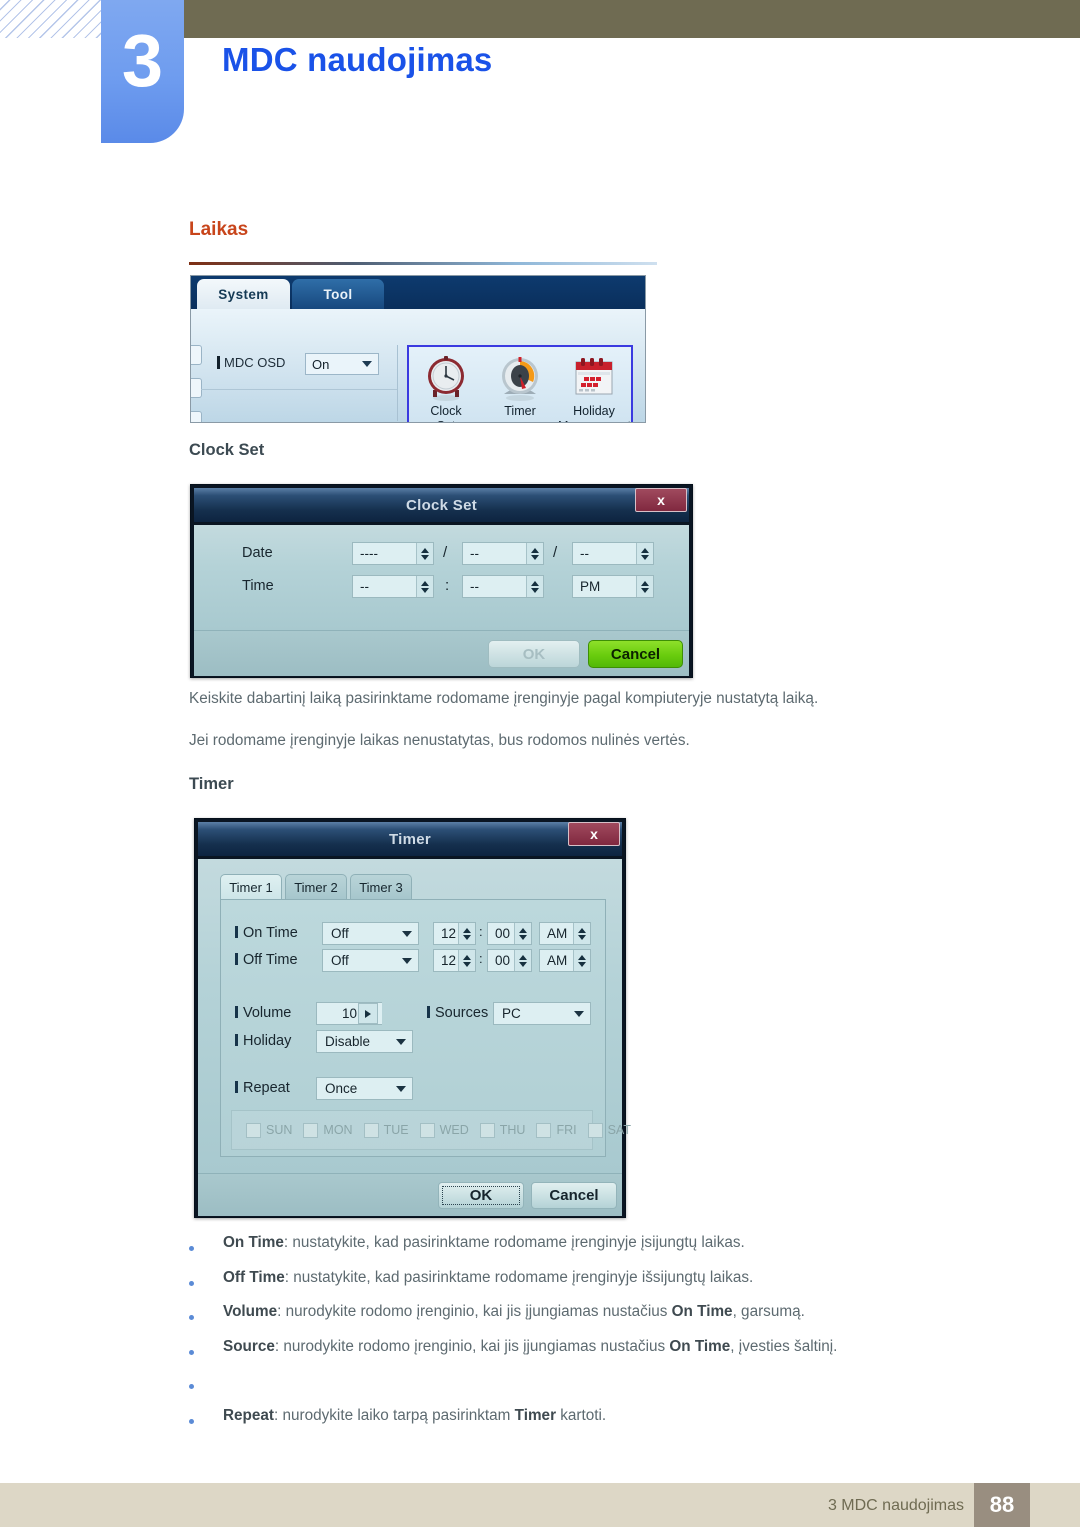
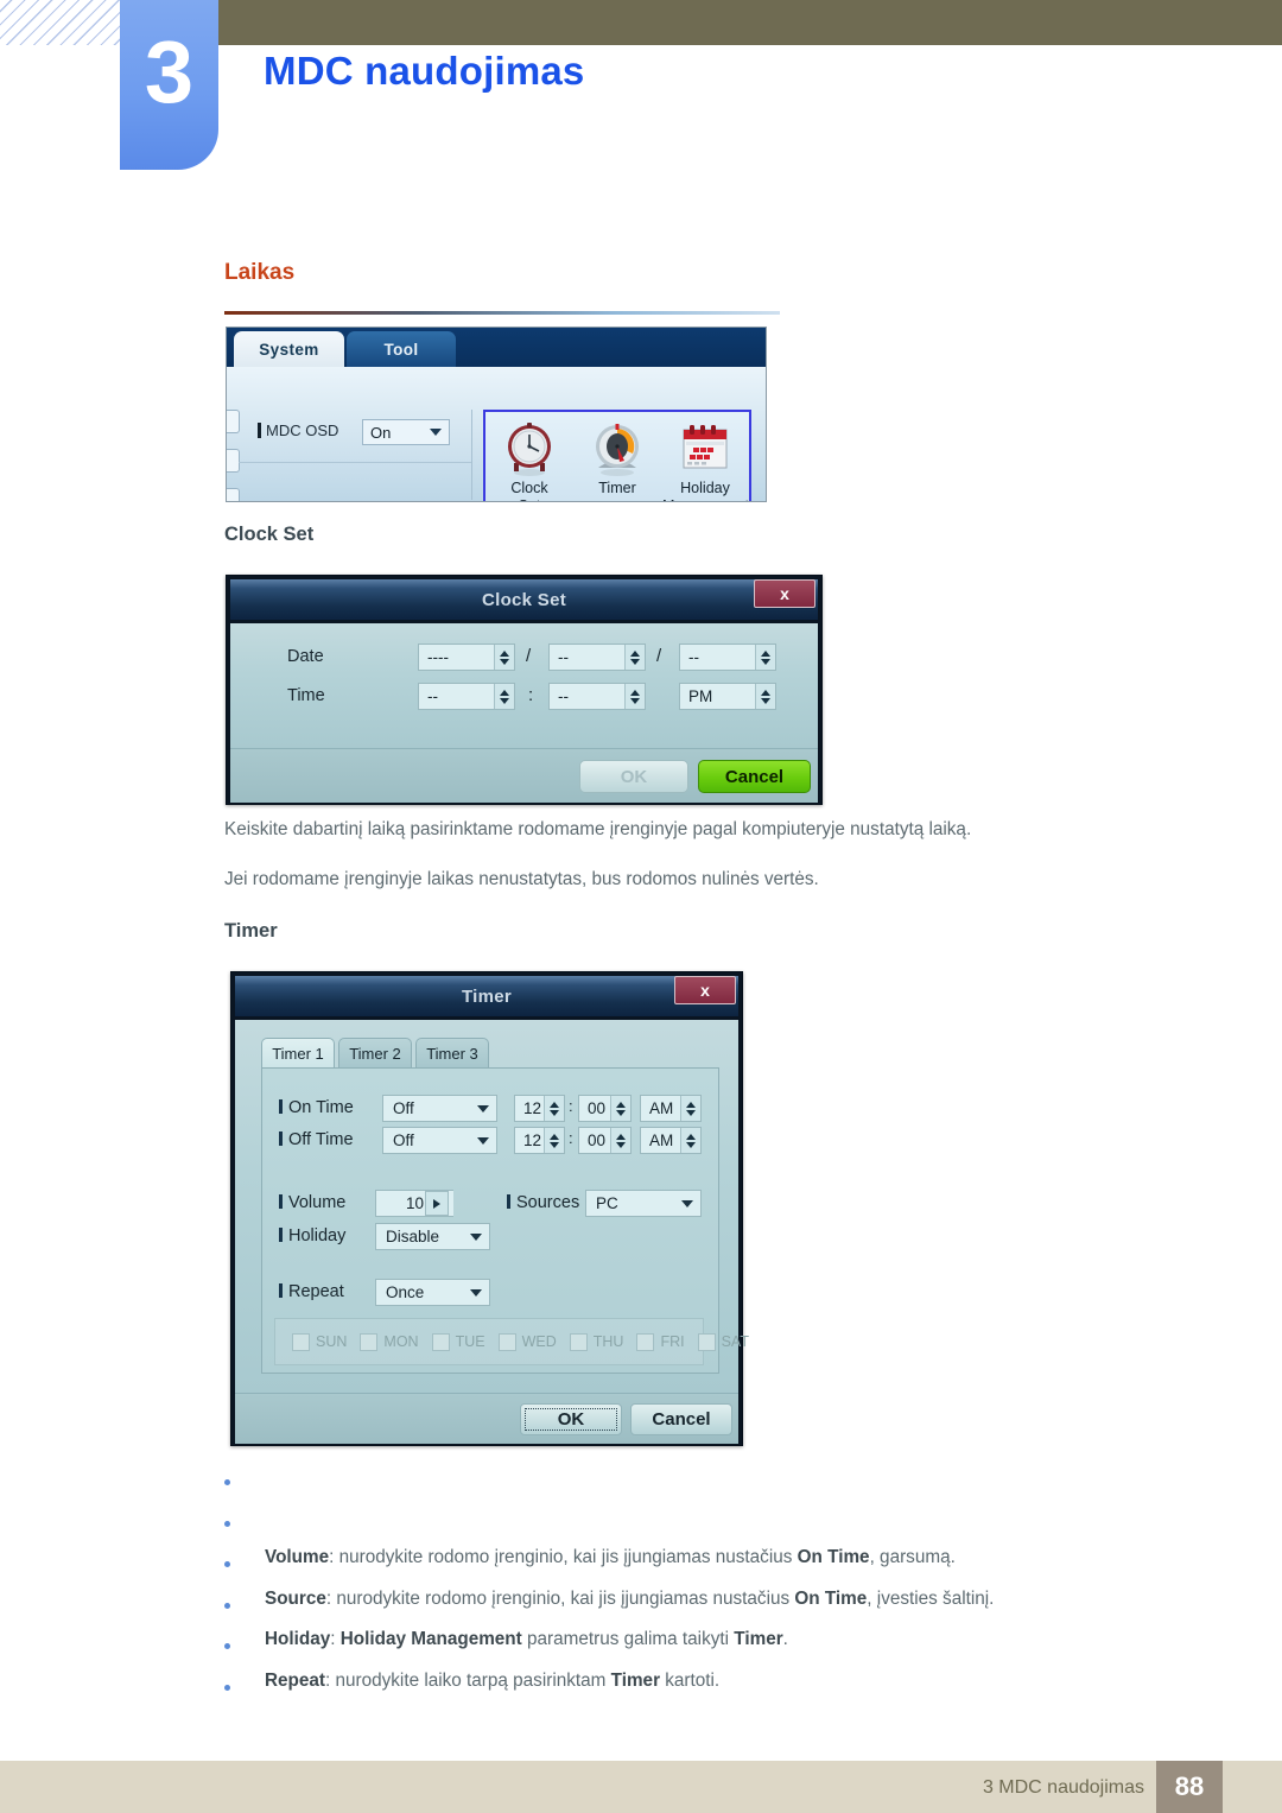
  3
  MDC naudojimas
  Laikas
  System
  Tool
  MDC OSD
  On
  Clock
  Timer
  Holiday
  Clock Set
  Clock Set
  x
  Date
  ----
  /
  --
  /
  --
  Time
  --
  :
  --
  PM
  OK
  Cancel
  Keiskite dabartinį laiką pasirinktame rodomame įrenginyje pagal kompiuteryje nustatytą laiką.
  Jei rodomame įrenginyje laikas nenustatytas, bus rodomos nulinės vertės.
  Timer
  Timer
  x
  Timer 1
  Timer 2
  Timer 3
  On Time
  Off
  12
  :
  00
  AM
  Off Time
  Off
  12
  :
  00
  AM
  Volume
  10
  Sources
  PC
  Holiday
  Disable
  Repeat
  Once
  SUN
  MON
  TUE
  WED
  THU
  FRI
  SAT
  OK
  Cancel
- On Time: nustatykite, kad pasirinktame rodomame įrenginyje įsijungtų laikas.
- Off Time: nustatykite, kad pasirinktame rodomame įrenginyje išsijungtų laikas.
  Volume: nurodykite rodomo įrenginio, kai jis įjungiamas nustačius On Time, garsumą.
  Source: nurodykite rodomo įrenginio, kai jis įjungiamas nustačius On Time, įvesties šaltinį.
+ Holiday: Holiday Management parametrus galima taikyti Timer.
  Repeat: nurodykite laiko tarpą pasirinktam Timer kartoti.
  3 MDC naudojimas
  88
